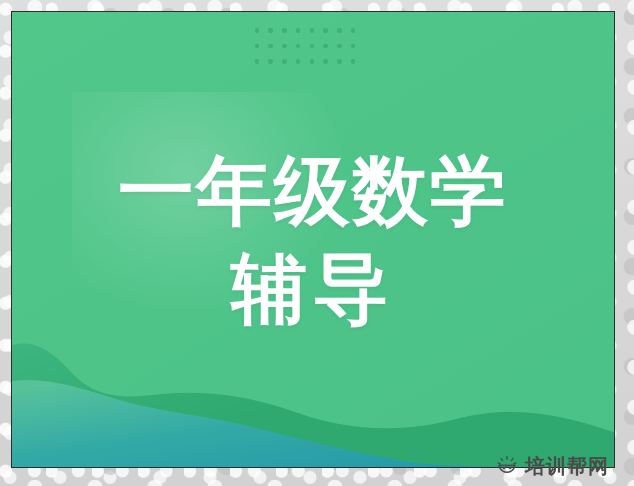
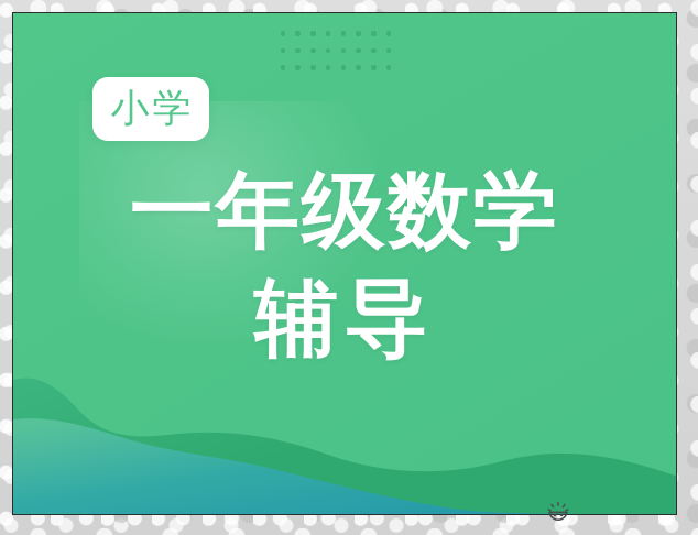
+ 小学
  一年级数学
  辅导
- 培训帮网
